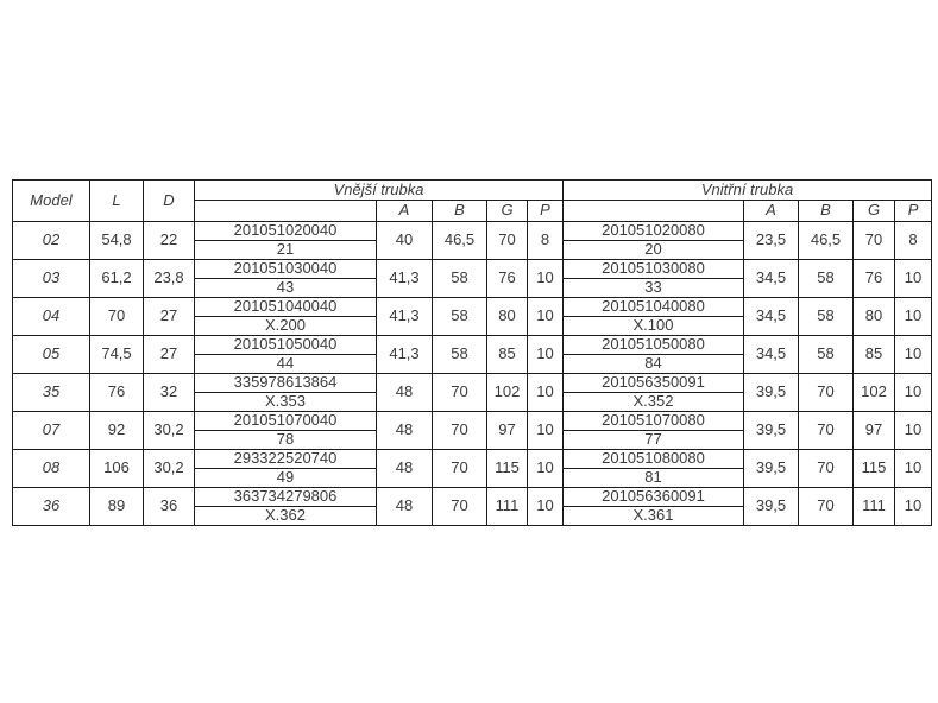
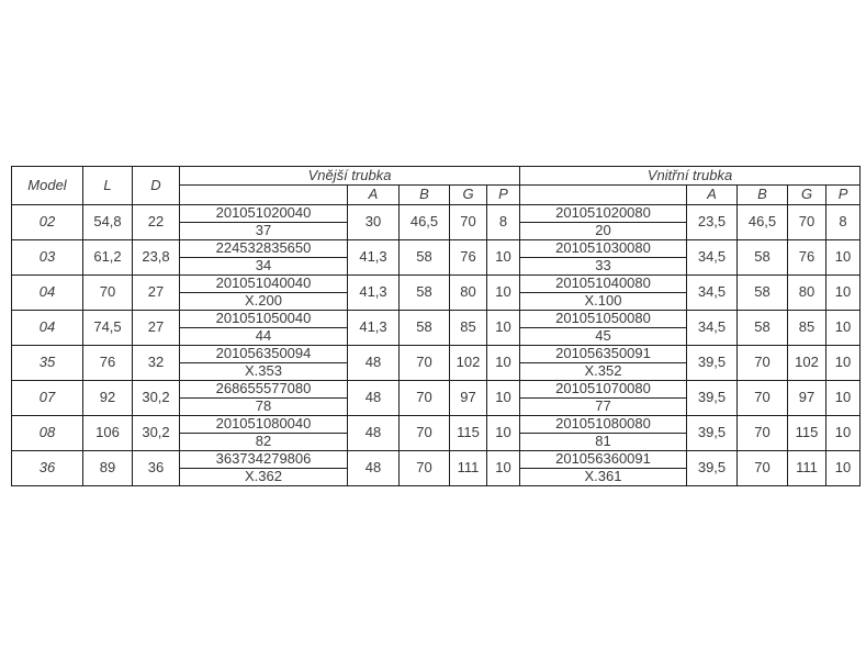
  Model	L	D	Vnější trubka	Vnitřní trubka
  	A	B	G	P		A	B	G	P
- 02	54,8	22	201051020040	40	46,5	70	8	201051020080	23,5	46,5	70	8
+ 02	54,8	22	201051020040	30	46,5	70	8	201051020080	23,5	46,5	70	8
- 21	20
+ 37	20
- 03	61,2	23,8	201051030040	41,3	58	76	10	201051030080	34,5	58	76	10
+ 03	61,2	23,8	224532835650	41,3	58	76	10	201051030080	34,5	58	76	10
- 43	33
+ 34	33
  04	70	27	201051040040	41,3	58	80	10	201051040080	34,5	58	80	10
  X.200	X.100
- 05	74,5	27	201051050040	41,3	58	85	10	201051050080	34,5	58	85	10
+ 04	74,5	27	201051050040	41,3	58	85	10	201051050080	34,5	58	85	10
- 44	84
+ 44	45
- 35	76	32	335978613864	48	70	102	10	201056350091	39,5	70	102	10
+ 35	76	32	201056350094	48	70	102	10	201056350091	39,5	70	102	10
  X.353	X.352
- 07	92	30,2	201051070040	48	70	97	10	201051070080	39,5	70	97	10
+ 07	92	30,2	268655577080	48	70	97	10	201051070080	39,5	70	97	10
  78	77
- 08	106	30,2	293322520740	48	70	115	10	201051080080	39,5	70	115	10
+ 08	106	30,2	201051080040	48	70	115	10	201051080080	39,5	70	115	10
- 49	81
+ 82	81
  36	89	36	363734279806	48	70	111	10	201056360091	39,5	70	111	10
  X.362	X.361
